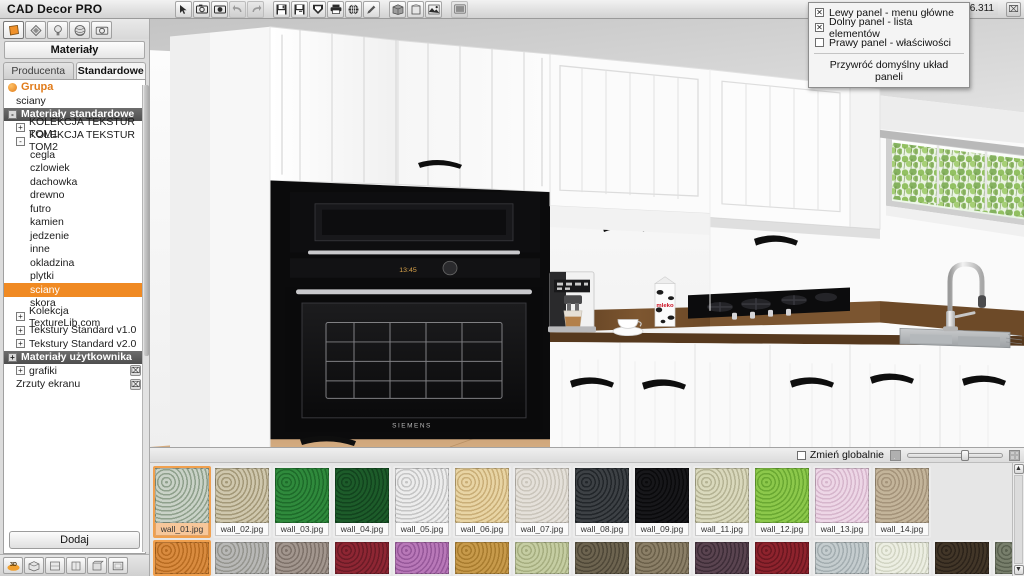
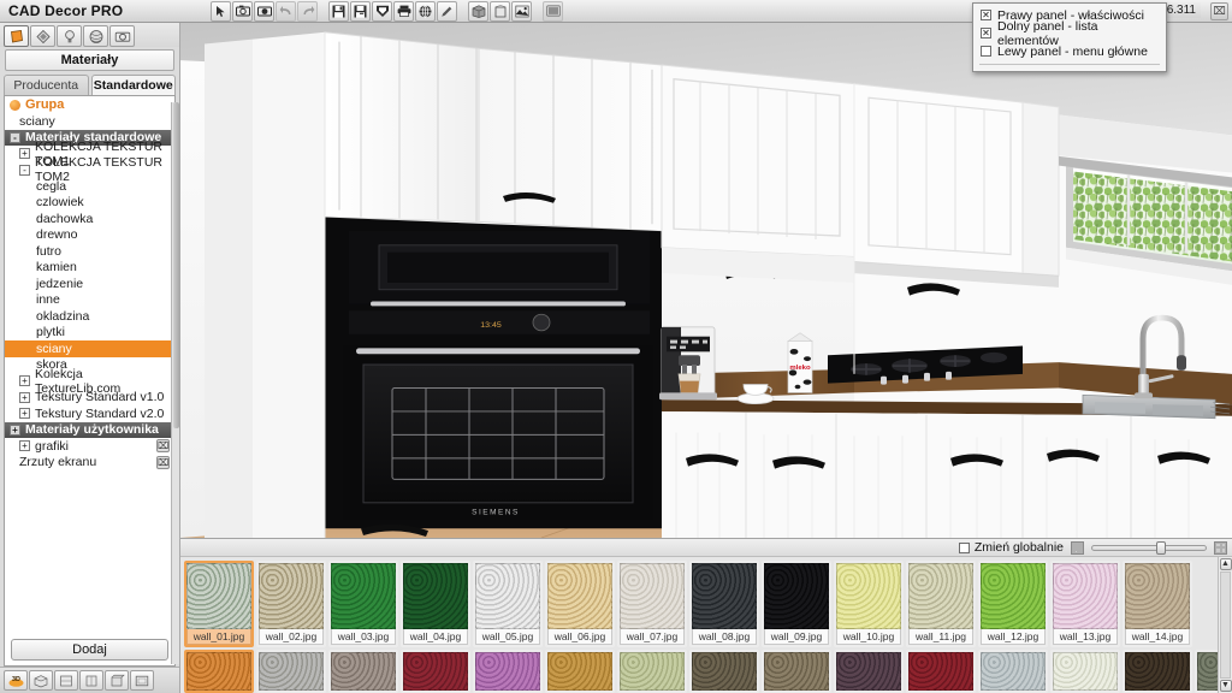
  CAD Decor PRO
  ⌧
  ✕
- Lewy panel - menu główne
+ Prawy panel - właściwości
  ✕
  Dolny panel - lista elementów
- Prawy panel - właściwości
+ Lewy panel - menu główne
- Przywróć domyślny układ paneli
  Materiały
  Producenta
  Standardowe
  Grupa
  sciany
  -
  Materiały standardowe
  +
  KOLEKCJA TEKSTUR TOM1
  -
  KOLEKCJA TEKSTUR TOM2
  cegla
  czlowiek
  dachowka
  drewno
  futro
  kamien
  jedzenie
  inne
  okladzina
  plytki
  sciany
  skora
  +
  Kolekcja TextureLib.com
  +
  Tekstury Standard v1.0
  +
  Tekstury Standard v2.0
  +
  Materiały użytkownika
  +
  grafiki
  ⌧
  Zrzuty ekranu
  ⌧
  Dodaj
  Zmień globalnie
  wall_01.jpg
  wall_02.jpg
  wall_03.jpg
  wall_04.jpg
  wall_05.jpg
  wall_06.jpg
  wall_07.jpg
  wall_08.jpg
  wall_09.jpg
+ wall_10.jpg
  wall_11.jpg
  wall_12.jpg
  wall_13.jpg
  wall_14.jpg
